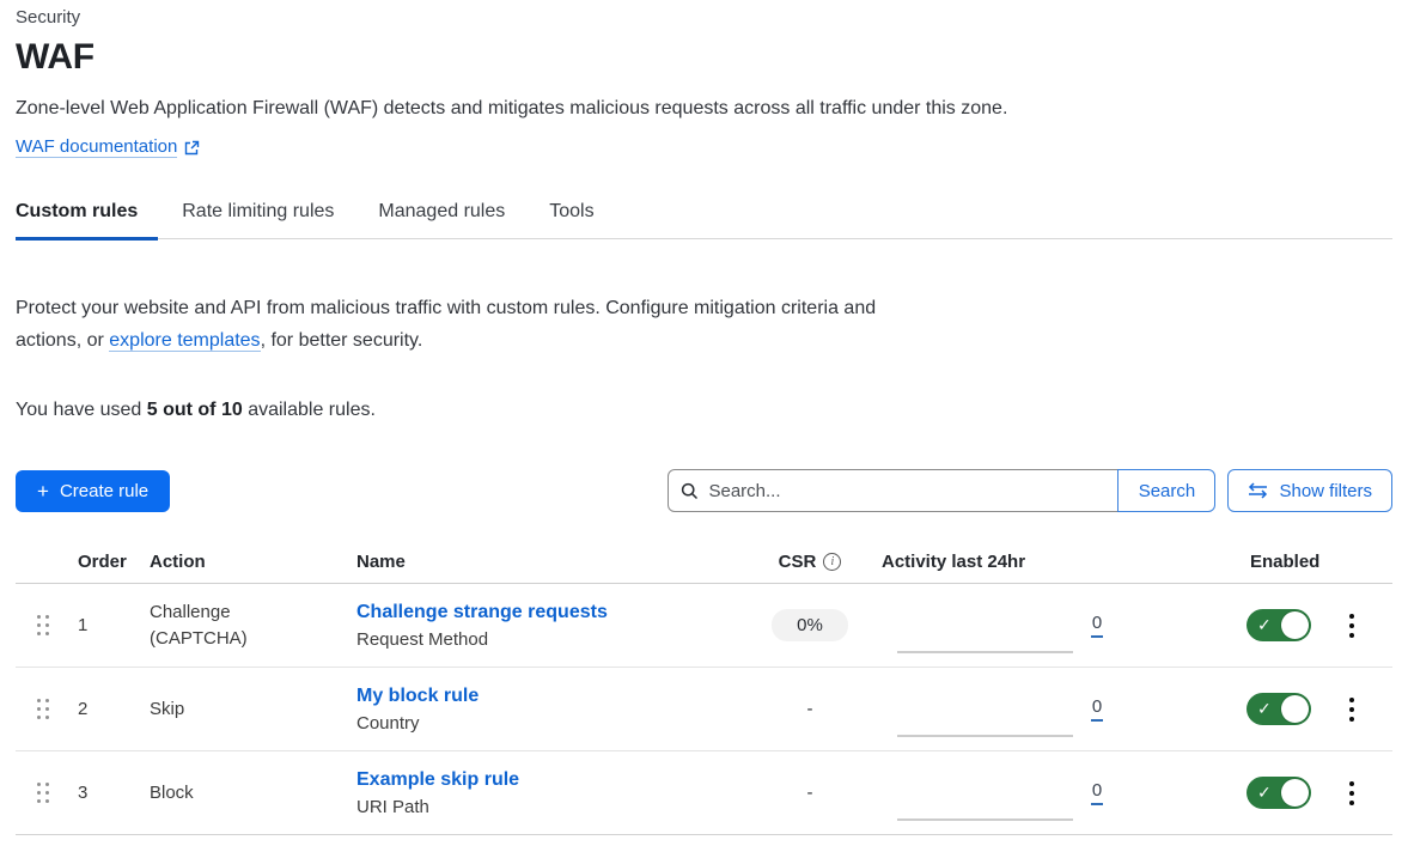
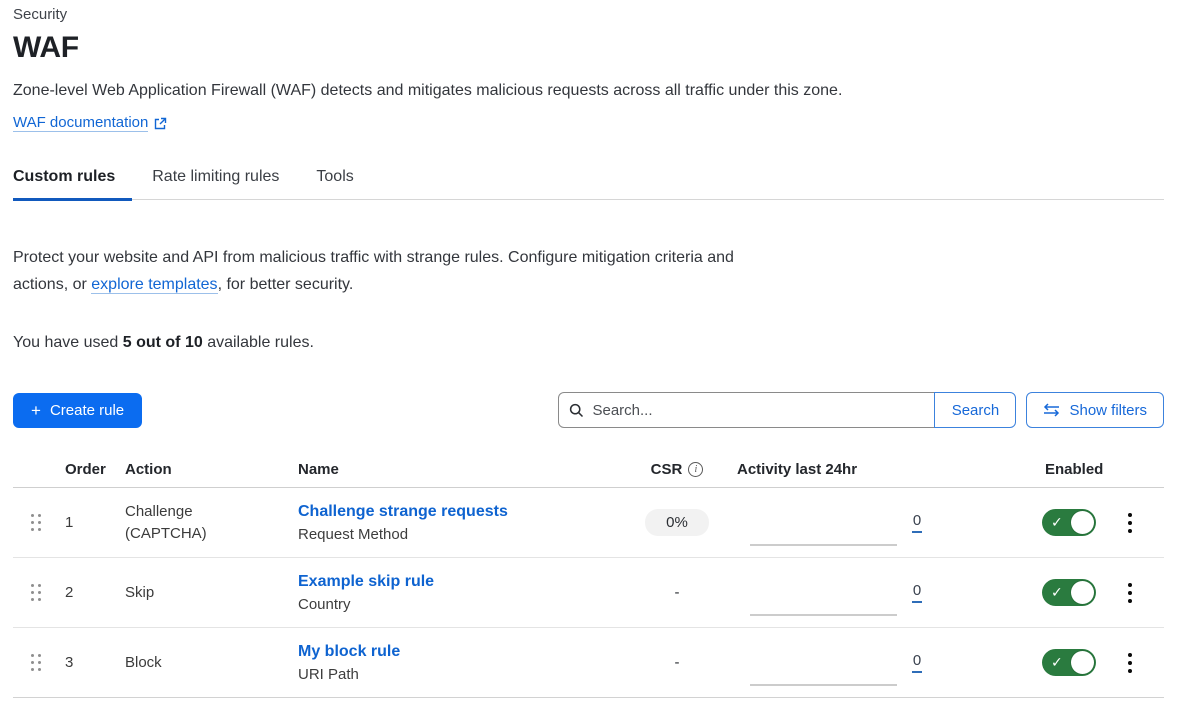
  Security
  WAF
  Zone-level Web Application Firewall (WAF) detects and mitigates malicious requests across all traffic under this zone.
  WAF documentation
  Custom rules
  Rate limiting rules
- Managed rules
  Tools
- Protect your website and API from malicious traffic with custom rules. Configure mitigation criteria and actions, or explore templates, for better security.
+ Protect your website and API from malicious traffic with strange rules. Configure mitigation criteria and actions, or explore templates, for better security.
  You have used 5 out of 10 available rules.
  +
  Create rule
  Search...
  Search
  Show filters
  Order
  Action
  Name
  CSR
  i
  Activity last 24hr
  Enabled
  1
  Challenge (CAPTCHA)
  Challenge strange requests
  Request Method
  0%
  0
  ✓
  2
  Skip
- My block rule
+ Example skip rule
  Country
  -
  0
  ✓
  3
  Block
- Example skip rule
+ My block rule
  URI Path
  -
  0
  ✓
